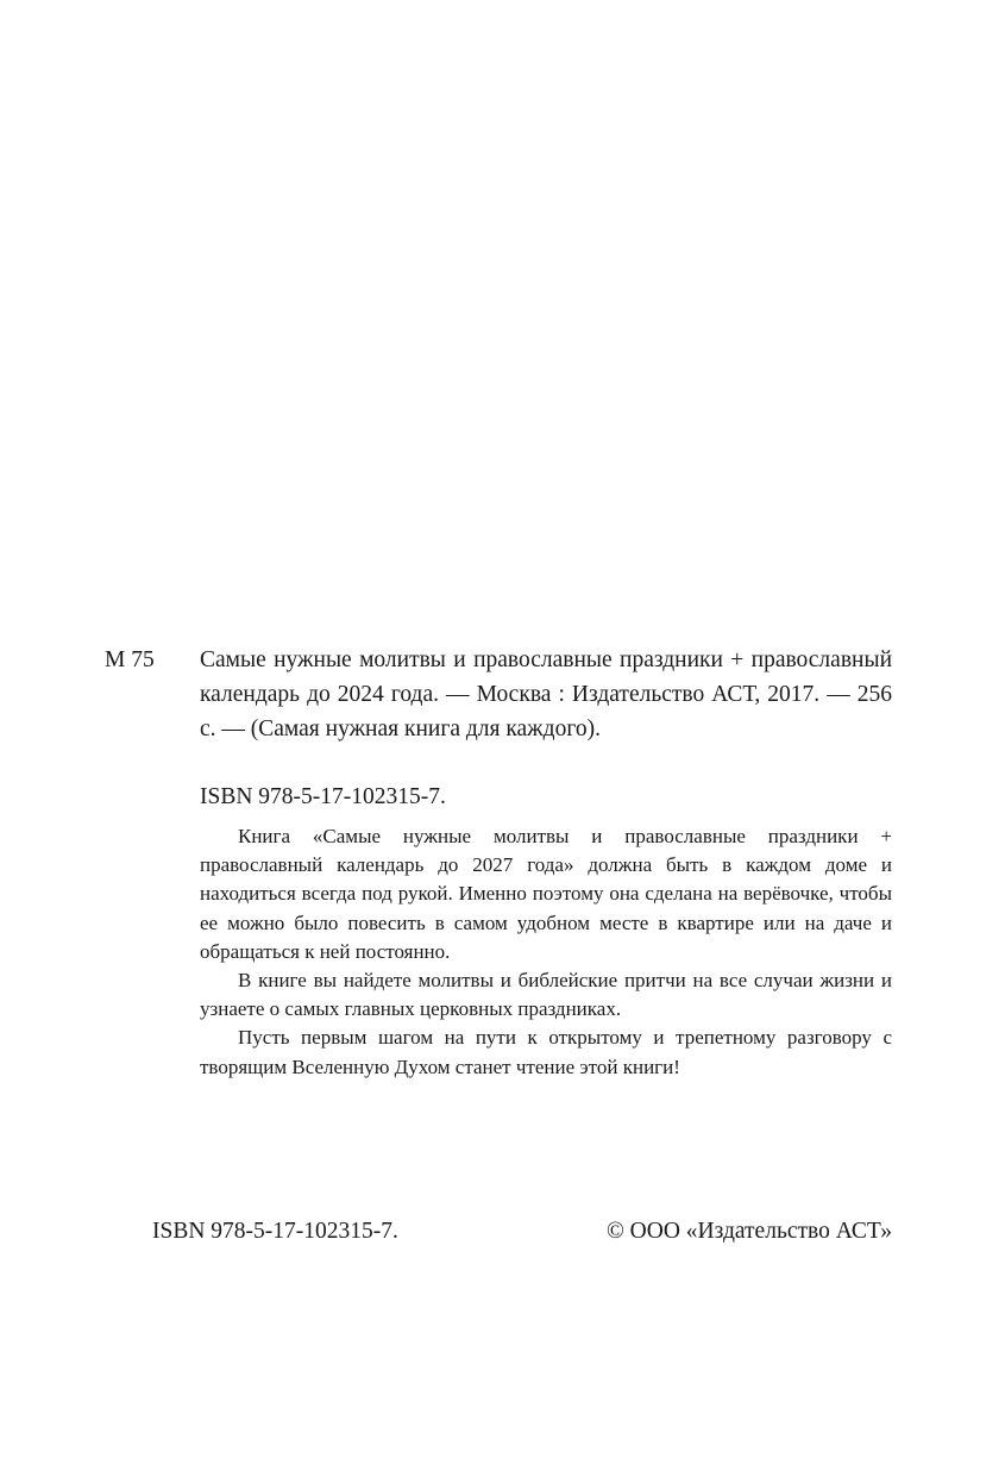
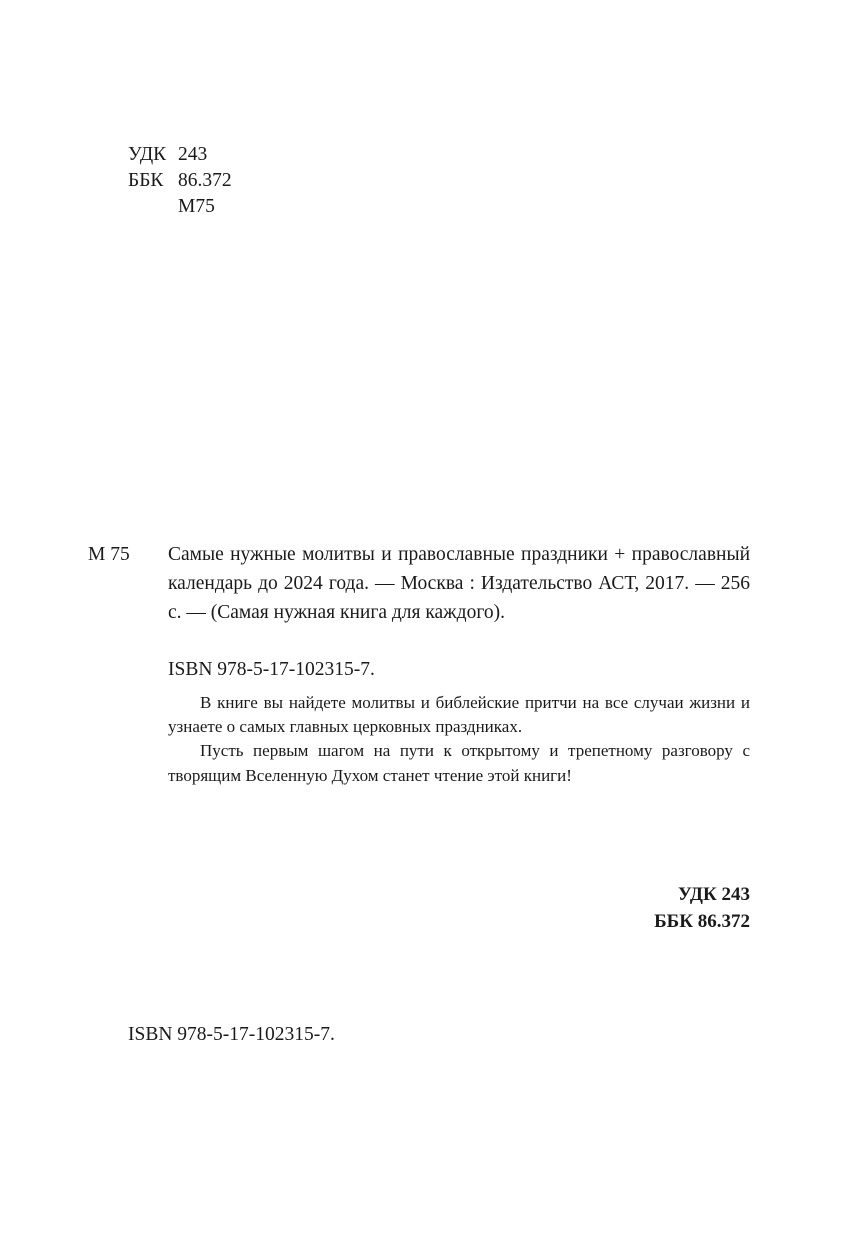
+ УДК
+ 243
+ ББК
+ 86.372
+ М75
  М 75 Самые нужные молитвы и православные праздники + православный календарь до 2024 года. — Москва : Издательство АСТ, 2017. — 256 с. — (Самая нужная книга для каждого).
  ISBN 978-5-17-102315-7.
- Книга «Самые нужные молитвы и православные праздники + православный календарь до 2027 года» должна быть в каждом доме и находиться всегда под рукой. Именно поэтому она сделана на верёвочке, чтобы ее можно было повесить в самом удобном месте в квартире или на даче и обращаться к ней постоянно.
  В книге вы найдете молитвы и библейские притчи на все случаи жизни и узнаете о самых главных церковных праздниках.
  Пусть первым шагом на пути к открытому и трепетному разговору с творящим Вселенную Духом станет чтение этой книги!
+ УДК 243
+ ББК 86.372
  ISBN 978-5-17-102315-7.
- © ООО «Издательство АСТ»
